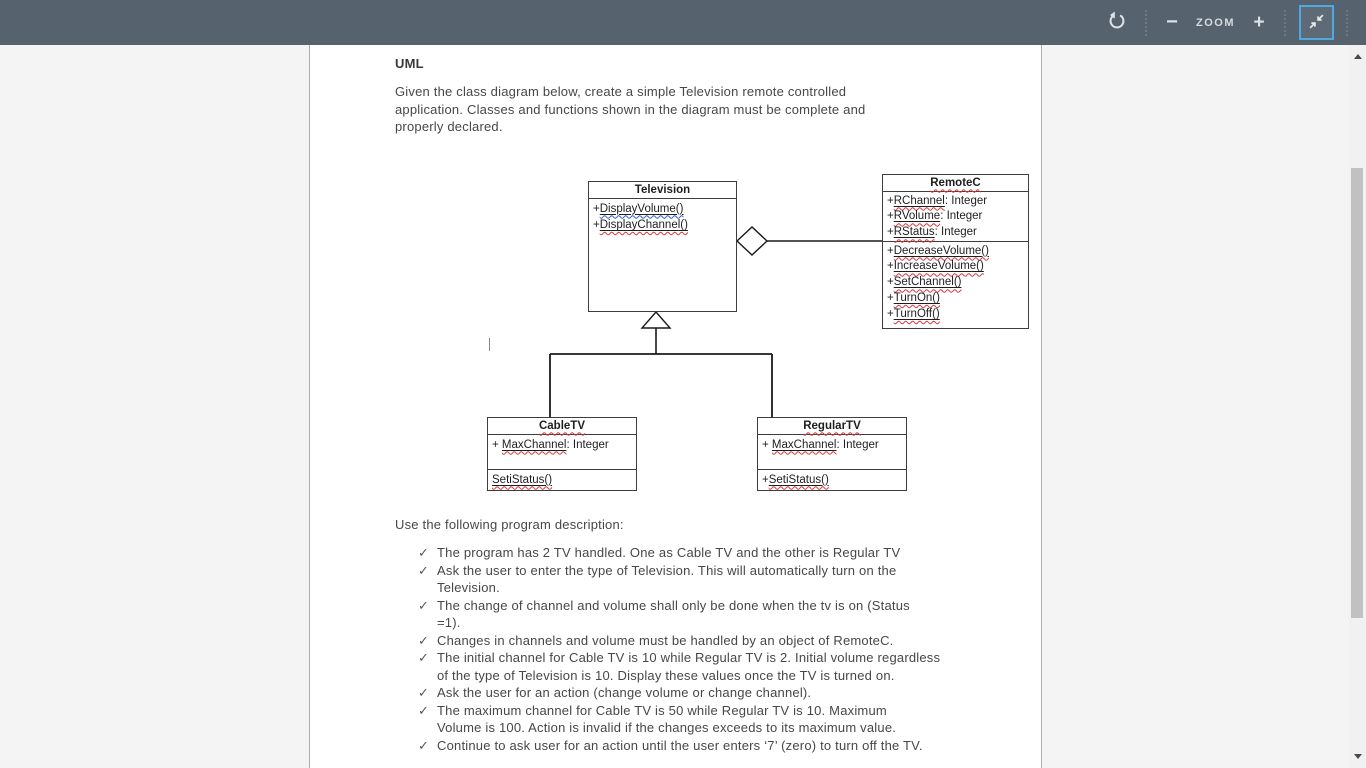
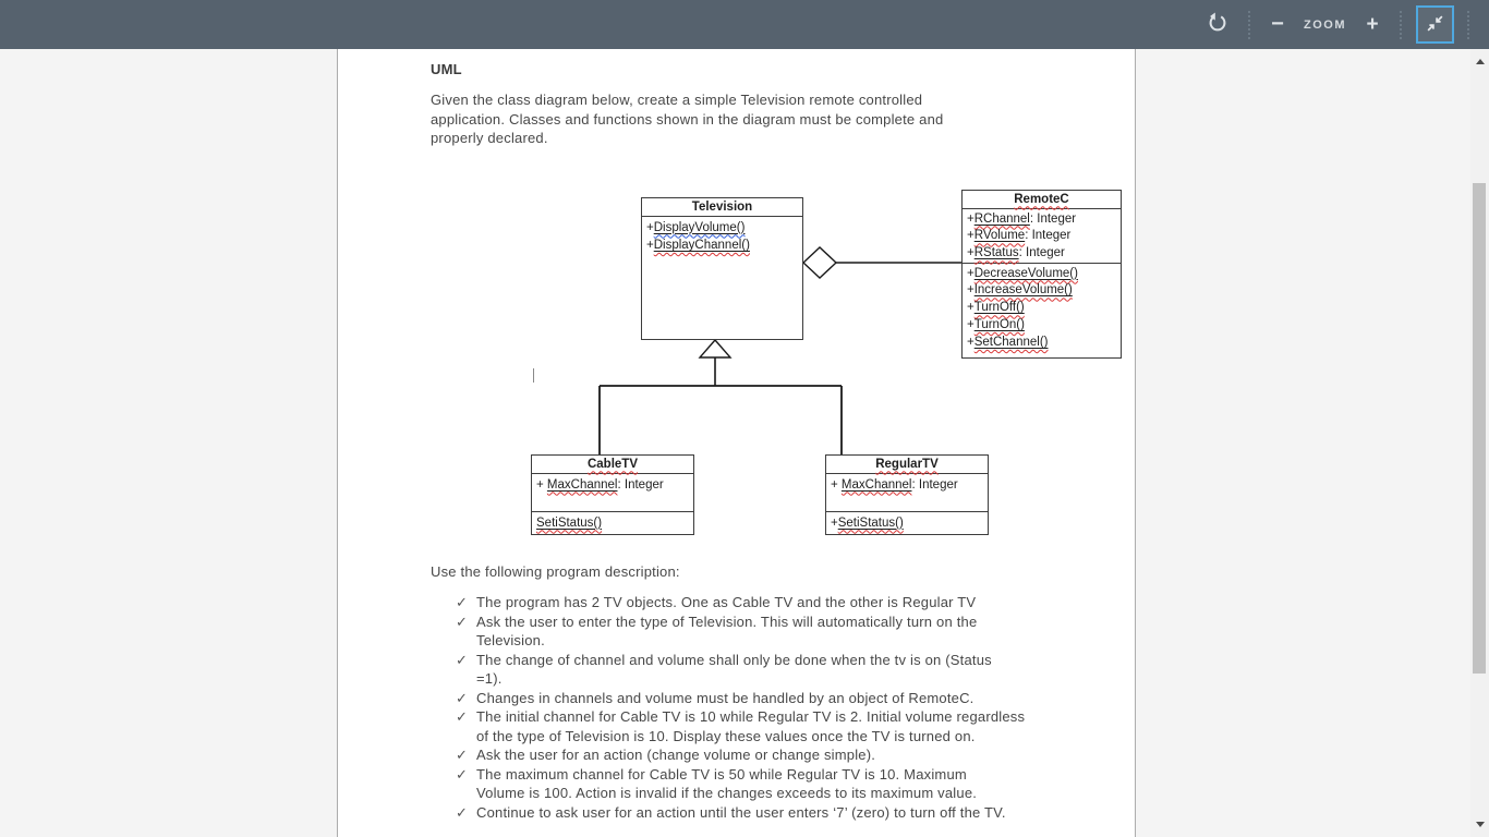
  −
  ZOOM
  +
  UML
  Given the class diagram below, create a simple Television remote controlled
  application. Classes and functions shown in the diagram must be complete and
  properly declared.
  Television
  +DisplayVolume()
  +DisplayChannel()
  RemoteC
  +RChannel: Integer
  +RVolume: Integer
  +RStatus: Integer
  +DecreaseVolume()
  +IncreaseVolume()
- +SetChannel()
+ +TurnOff()
  +TurnOn()
- +TurnOff()
+ +SetChannel()
  CableTV
  + MaxChannel: Integer
  SetiStatus()
  RegularTV
  + MaxChannel: Integer
  +SetiStatus()
  Use the following program description:
  ✓
- The program has 2 TV handled. One as Cable TV and the other is Regular TV
+ The program has 2 TV objects. One as Cable TV and the other is Regular TV
  ✓
  Ask the user to enter the type of Television. This will automatically turn on the
  Television.
  ✓
  The change of channel and volume shall only be done when the tv is on (Status
  =1).
  ✓
  Changes in channels and volume must be handled by an object of RemoteC.
  ✓
  The initial channel for Cable TV is 10 while Regular TV is 2. Initial volume regardless
  of the type of Television is 10. Display these values once the TV is turned on.
  ✓
- Ask the user for an action (change volume or change channel).
+ Ask the user for an action (change volume or change simple).
  ✓
  The maximum channel for Cable TV is 50 while Regular TV is 10. Maximum
  Volume is 100. Action is invalid if the changes exceeds to its maximum value.
  ✓
  Continue to ask user for an action until the user enters ‘7’ (zero) to turn off the TV.
